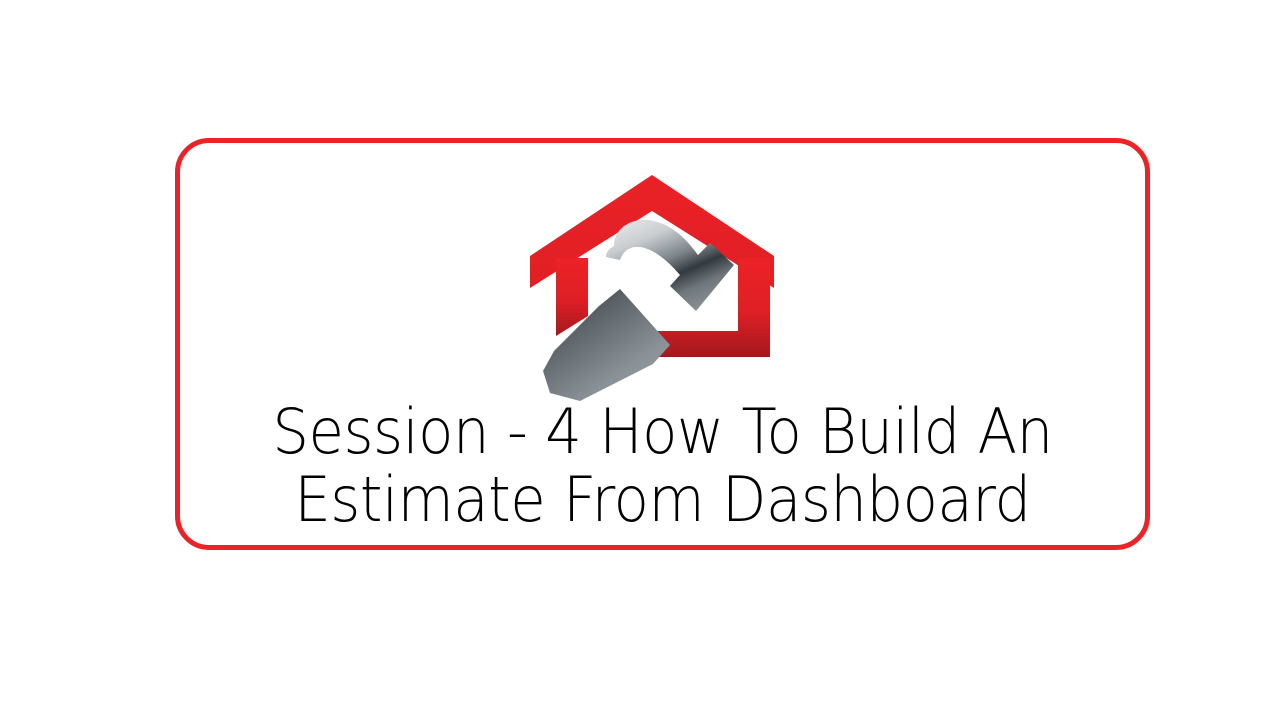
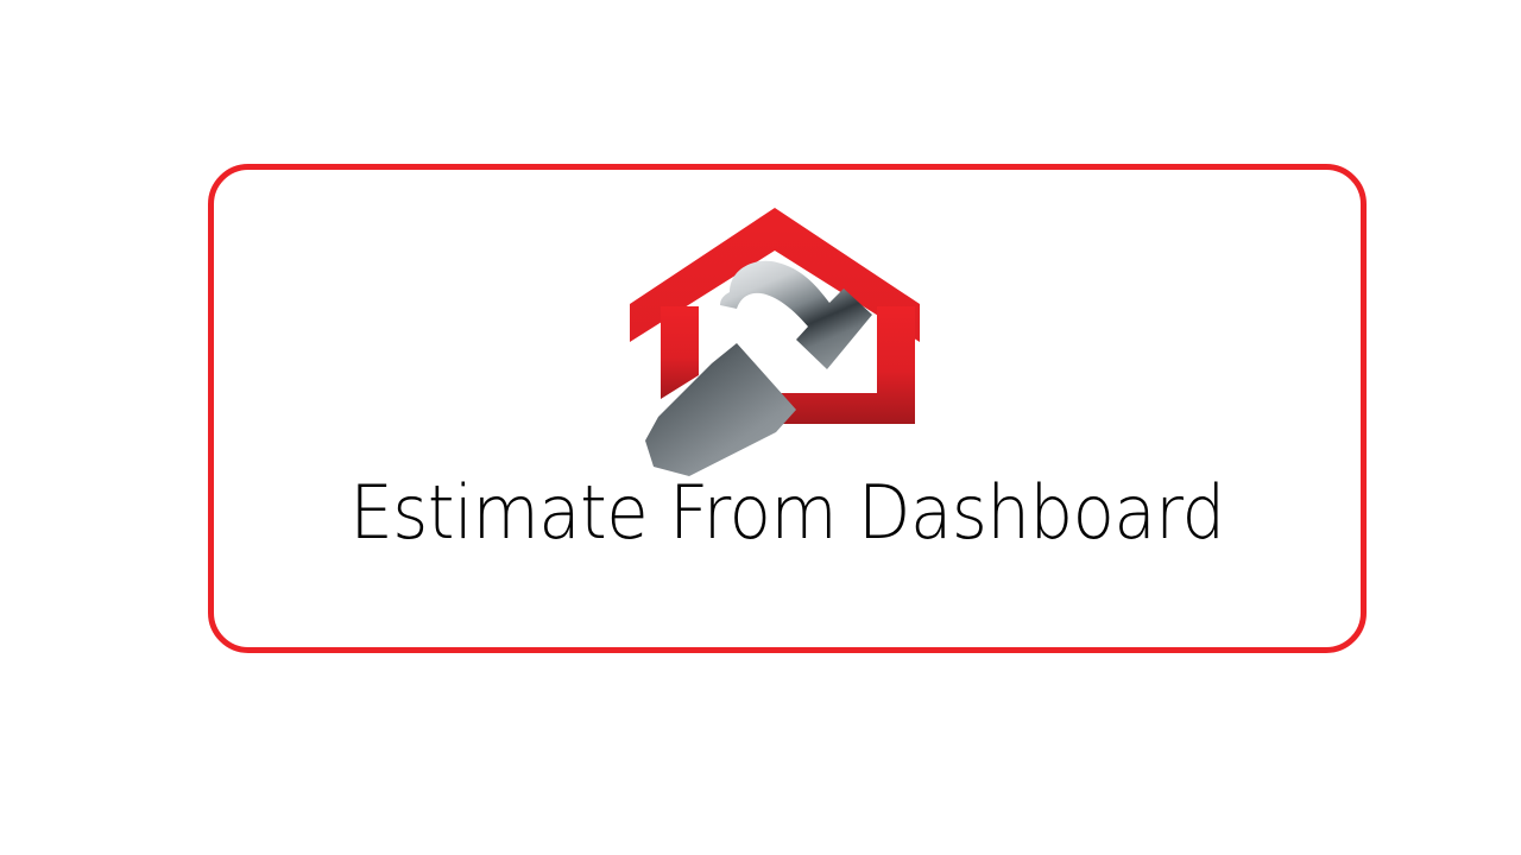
- Session - 4 How To Build An
  Estimate From Dashboard
